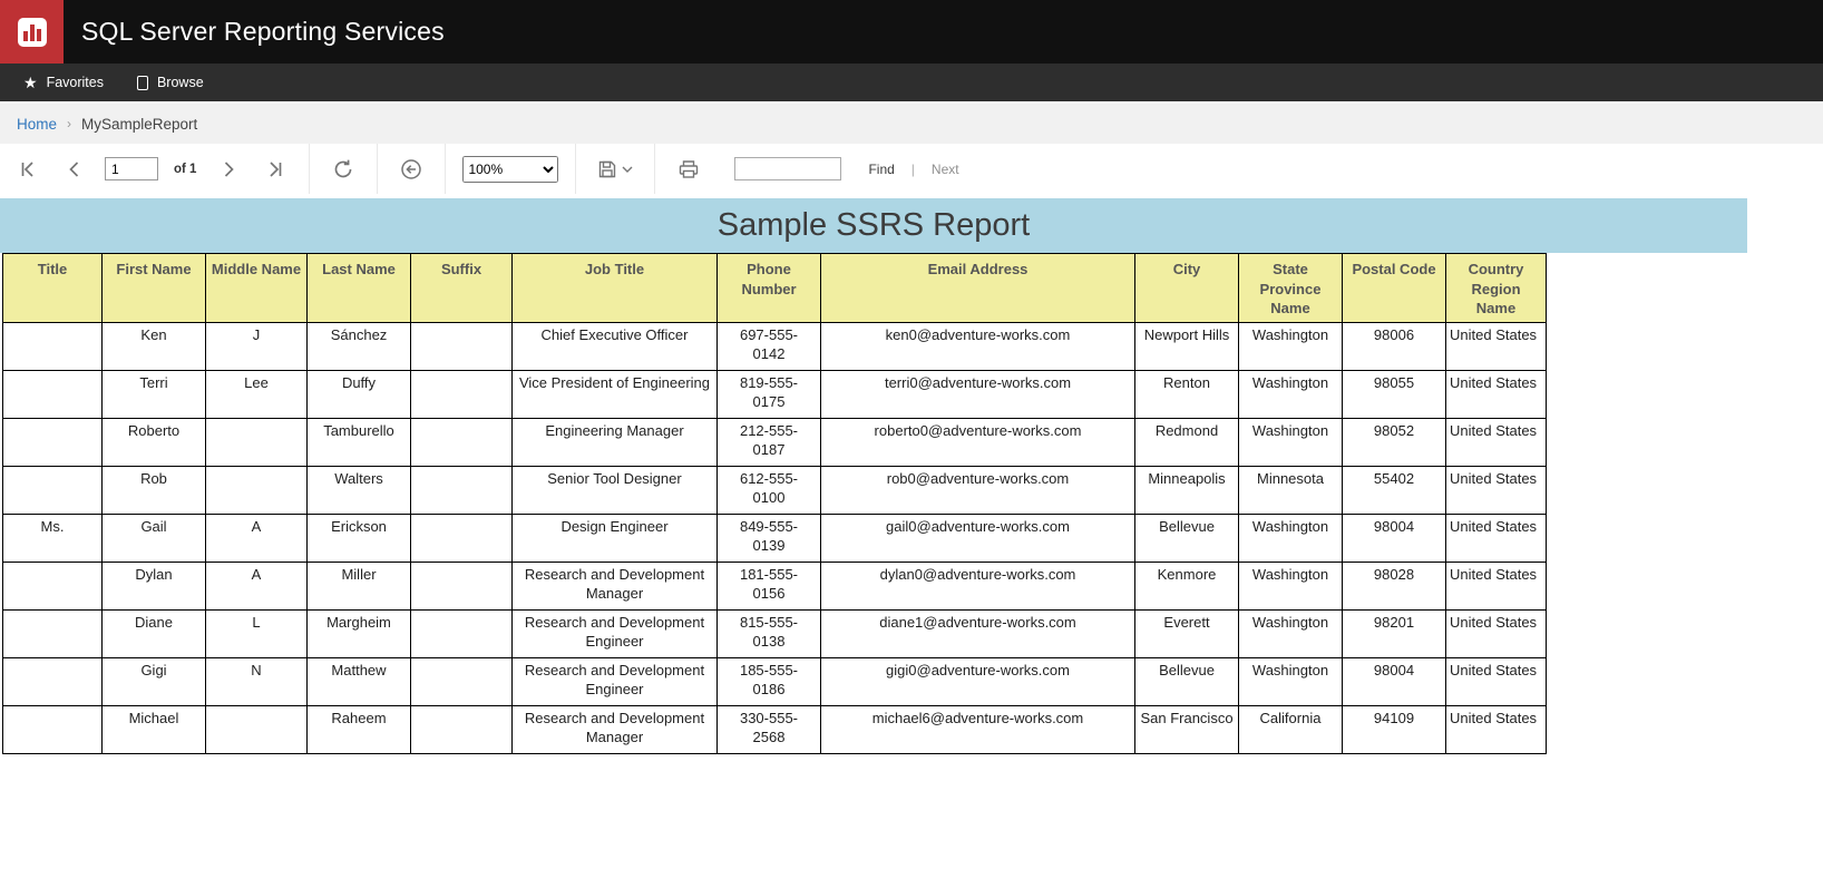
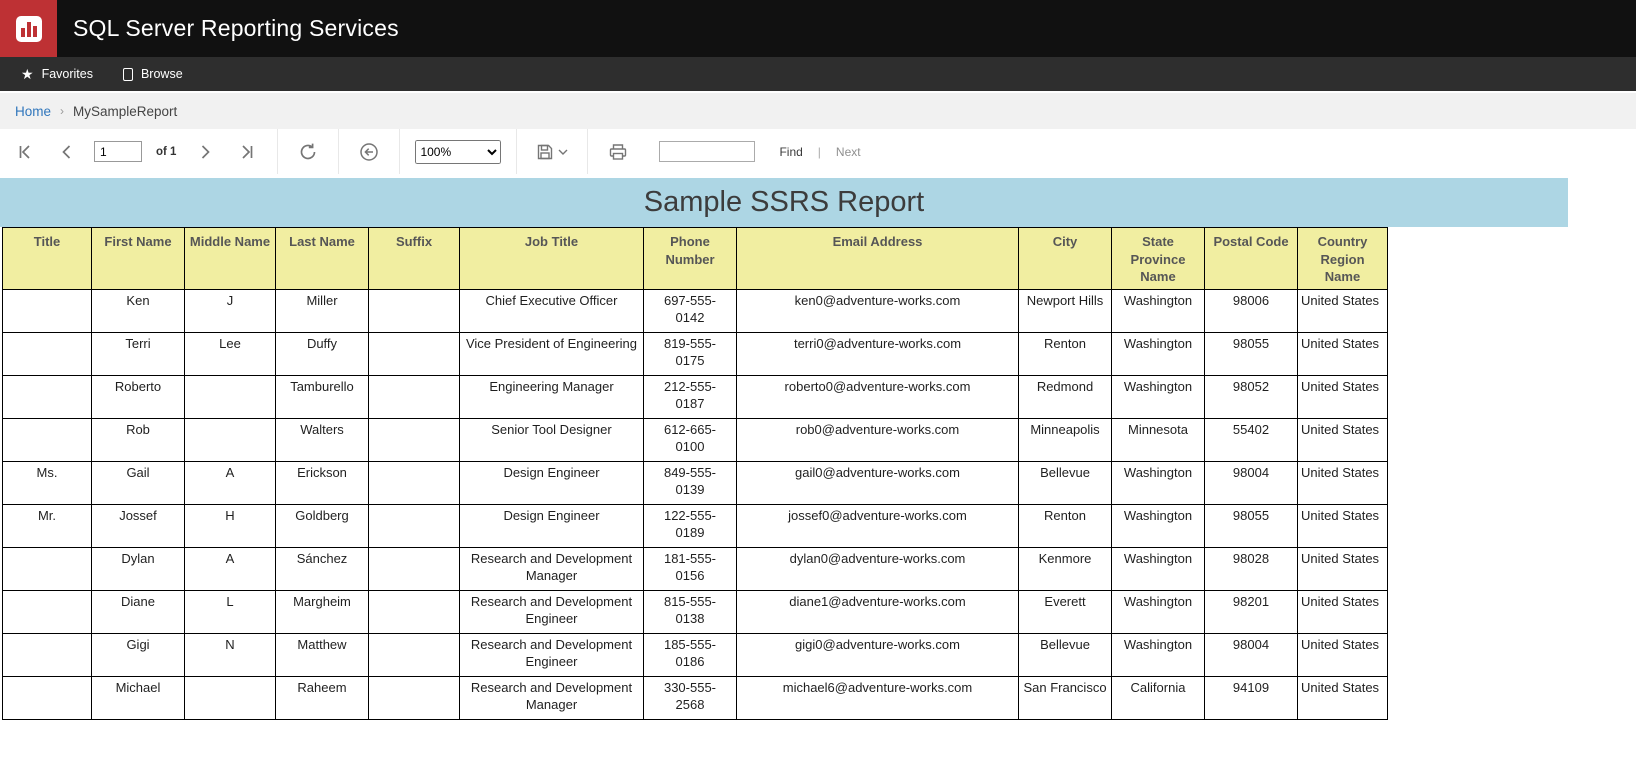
  SQL Server Reporting Services
  ★
  Favorites
  Browse
  Home
  ›
  MySampleReport
  1
  of 1
  100%
  Find
  |
  Next
  Sample SSRS Report
  Title	First Name	Middle Name	Last Name	Suffix	Job Title	Phone Number	Email Address	City	State Province Name	Postal Code	Country Region Name
- 	Ken	J	Sánchez		Chief Executive Officer	697-555-0142	ken0@adventure-works.com	Newport Hills	Washington	98006	United States
+ 	Ken	J	Miller		Chief Executive Officer	697-555-0142	ken0@adventure-works.com	Newport Hills	Washington	98006	United States
  	Terri	Lee	Duffy		Vice President of Engineering	819-555-0175	terri0@adventure-works.com	Renton	Washington	98055	United States
  	Roberto		Tamburello		Engineering Manager	212-555-0187	roberto0@adventure-works.com	Redmond	Washington	98052	United States
- 	Rob		Walters		Senior Tool Designer	612-555-0100	rob0@adventure-works.com	Minneapolis	Minnesota	55402	United States
+ 	Rob		Walters		Senior Tool Designer	612-665-0100	rob0@adventure-works.com	Minneapolis	Minnesota	55402	United States
  Ms.	Gail	A	Erickson		Design Engineer	849-555-0139	gail0@adventure-works.com	Bellevue	Washington	98004	United States
+ Mr.	Jossef	H	Goldberg		Design Engineer	122-555-0189	jossef0@adventure-works.com	Renton	Washington	98055	United States
- 	Dylan	A	Miller		Research and Development Manager	181-555-0156	dylan0@adventure-works.com	Kenmore	Washington	98028	United States
+ 	Dylan	A	Sánchez		Research and Development Manager	181-555-0156	dylan0@adventure-works.com	Kenmore	Washington	98028	United States
  	Diane	L	Margheim		Research and Development Engineer	815-555-0138	diane1@adventure-works.com	Everett	Washington	98201	United States
  	Gigi	N	Matthew		Research and Development Engineer	185-555-0186	gigi0@adventure-works.com	Bellevue	Washington	98004	United States
  	Michael		Raheem		Research and Development Manager	330-555-2568	michael6@adventure-works.com	San Francisco	California	94109	United States
